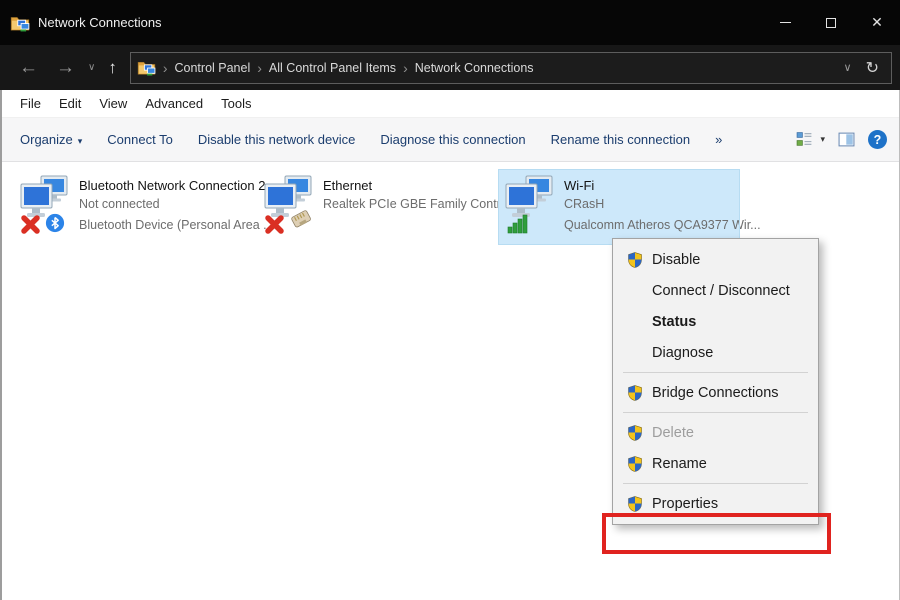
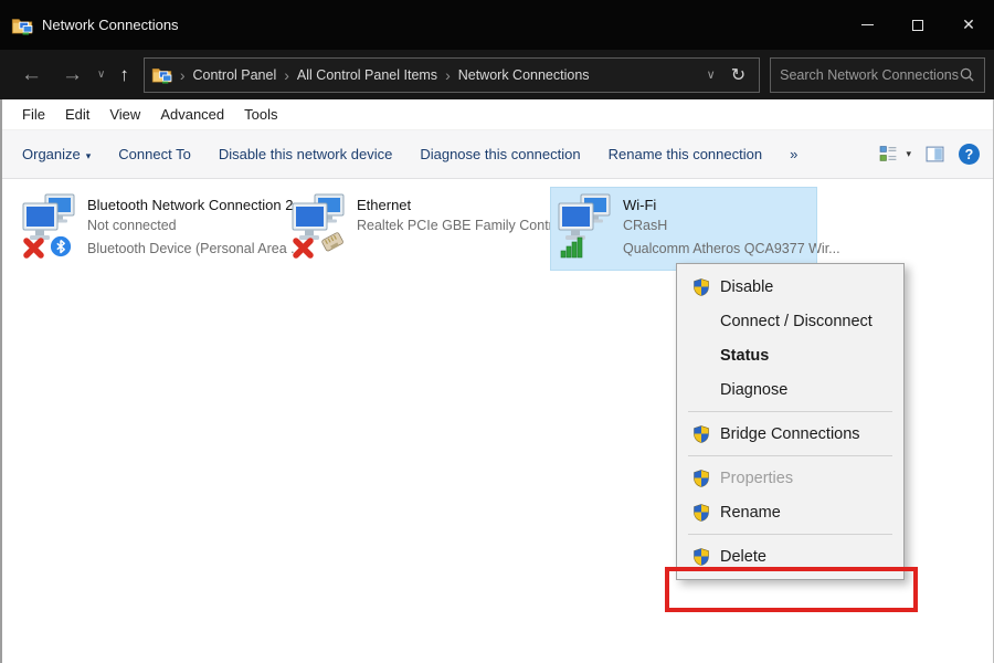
  Network Connections
  ✕
  ←
  →
  ∨
  ↑
  ›
  Control Panel
  ›
  All Control Panel Items
  ›
  Network Connections
  ∨
  ↻
+ Search Network Connections
  File
  Edit
  View
  Advanced
  Tools
  Organize ▾
  Connect To
  Disable this network device
  Diagnose this connection
  Rename this connection
  »
  ▾
  ?
  Bluetooth Network Connection
  Not connected
  Bluetooth Device (Personal Area
  Ethernet
  Realtek PCIe GBE Family Cont
  Wi-Fi
  CRasH
  Qualcomm Atheros QCA9377 Wir...
  Disable
  Connect / Disconnect
  Status
  Diagnose
  Bridge Connections
- Delete
+ Properties
  Rename
- Properties
+ Delete
